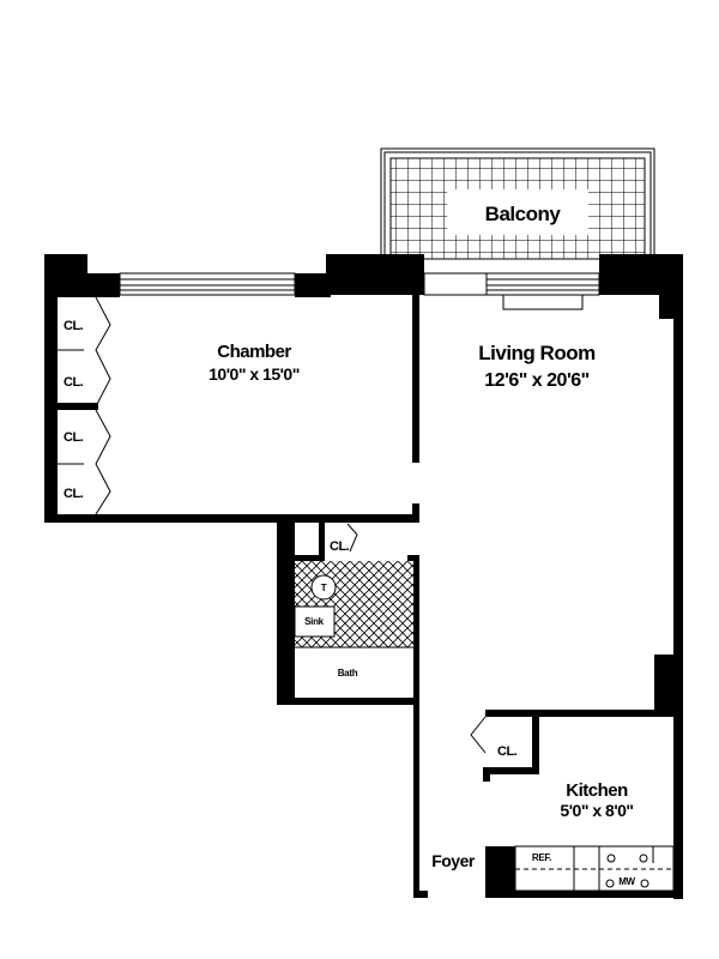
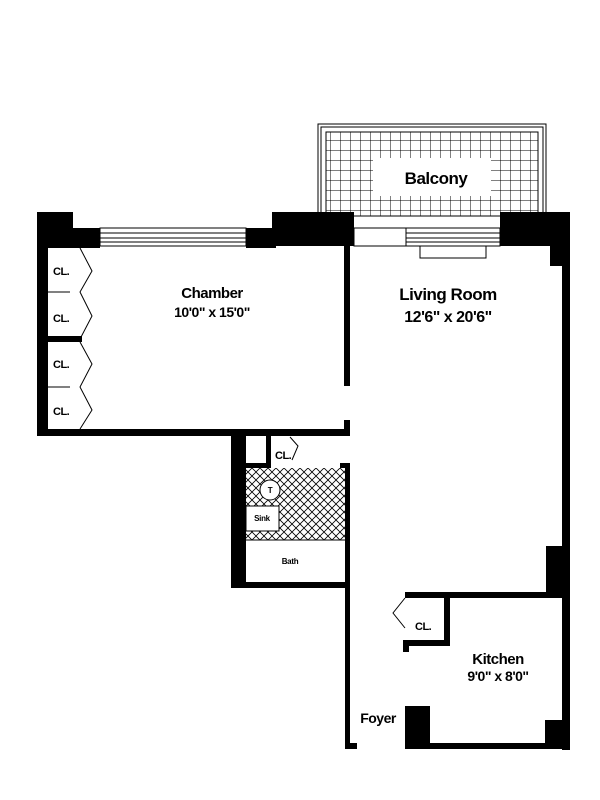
  Balcony
  CL.
  CL.
  CL.
  CL.
  Chamber
  10'0" x 15'0"
  Living Room
  12'6" x 20'6"
  CL.
  T
  Sink
  Bath
  CL.
  Kitchen
- 5'0" x 8'0"
+ 9'0" x 8'0"
- REF.
- MW
  Foyer
